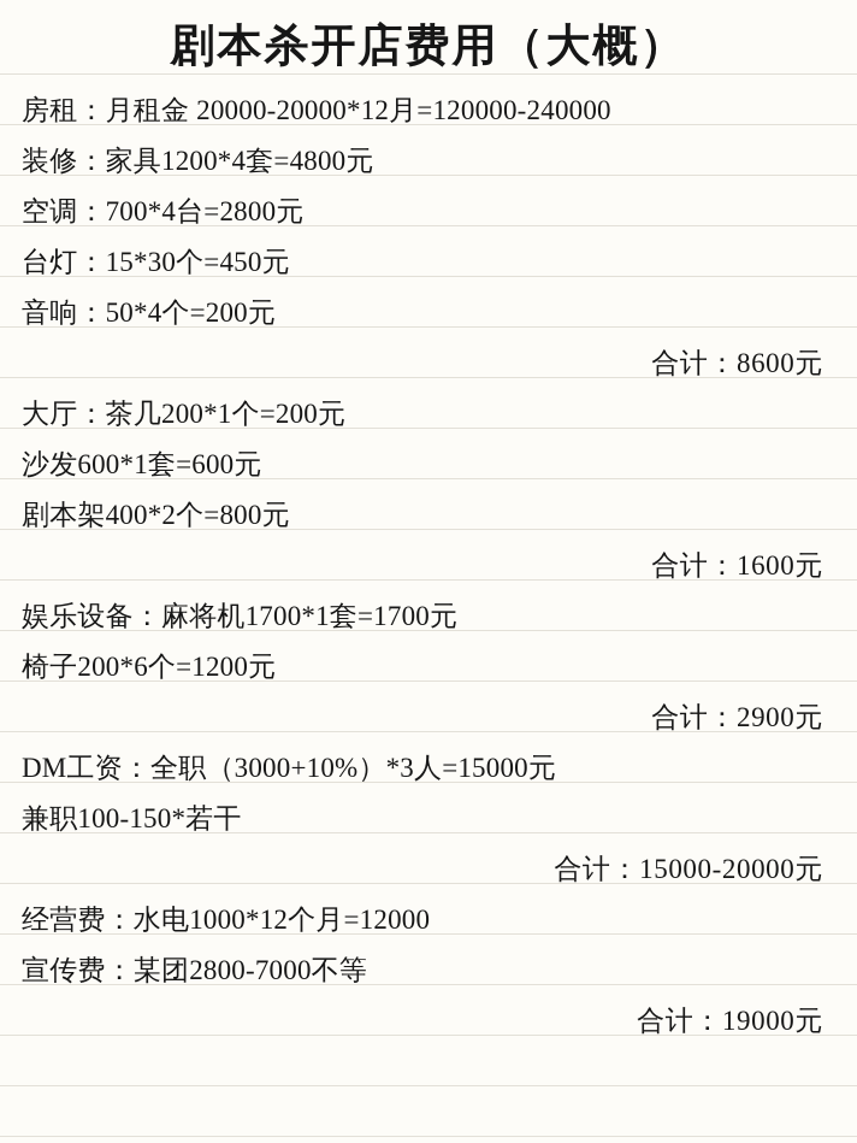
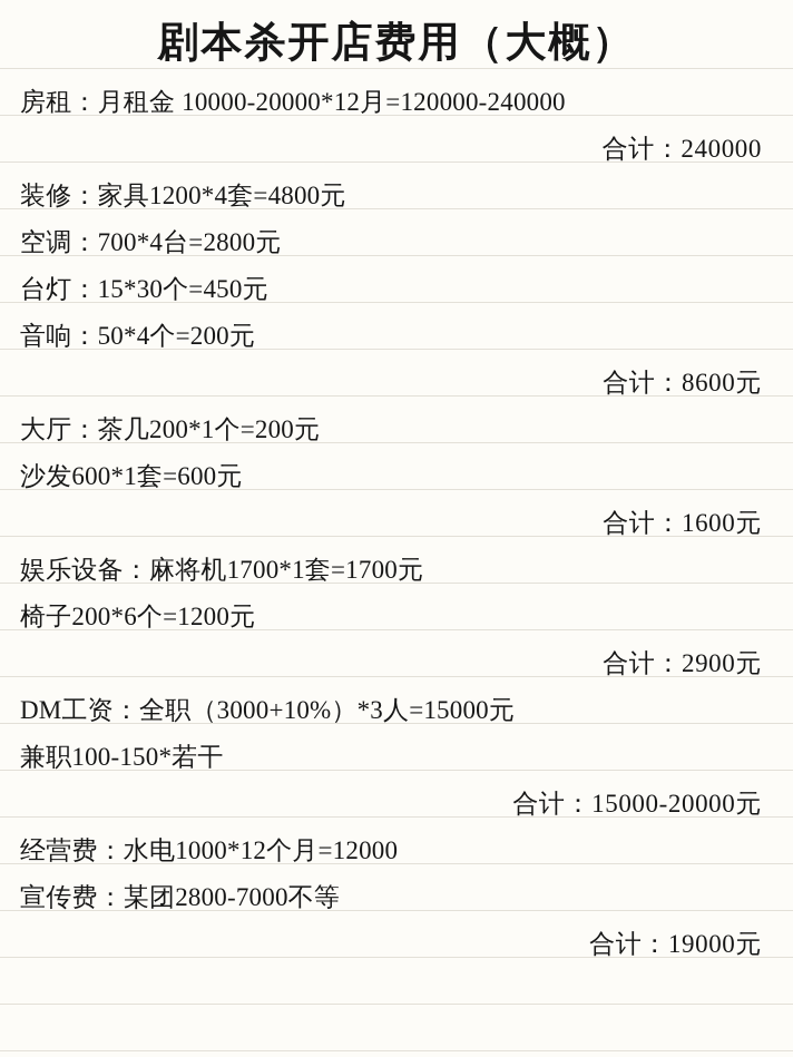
  剧本杀开店费用（大概）
- 房租：月租金 20000-20000*12月=120000-240000
+ 房租：月租金 10000-20000*12月=120000-240000
+ 合计：240000
  装修：家具1200*4套=4800元
  空调：700*4台=2800元
  台灯：15*30个=450元
  音响：50*4个=200元
  合计：8600元
  大厅：茶几200*1个=200元
  沙发600*1套=600元
- 剧本架400*2个=800元
  合计：1600元
  娱乐设备：麻将机1700*1套=1700元
  椅子200*6个=1200元
  合计：2900元
  DM工资：全职（3000+10%）*3人=15000元
  兼职100-150*若干
  合计：15000-20000元
  经营费：水电1000*12个月=12000
  宣传费：某团2800-7000不等
  合计：19000元
